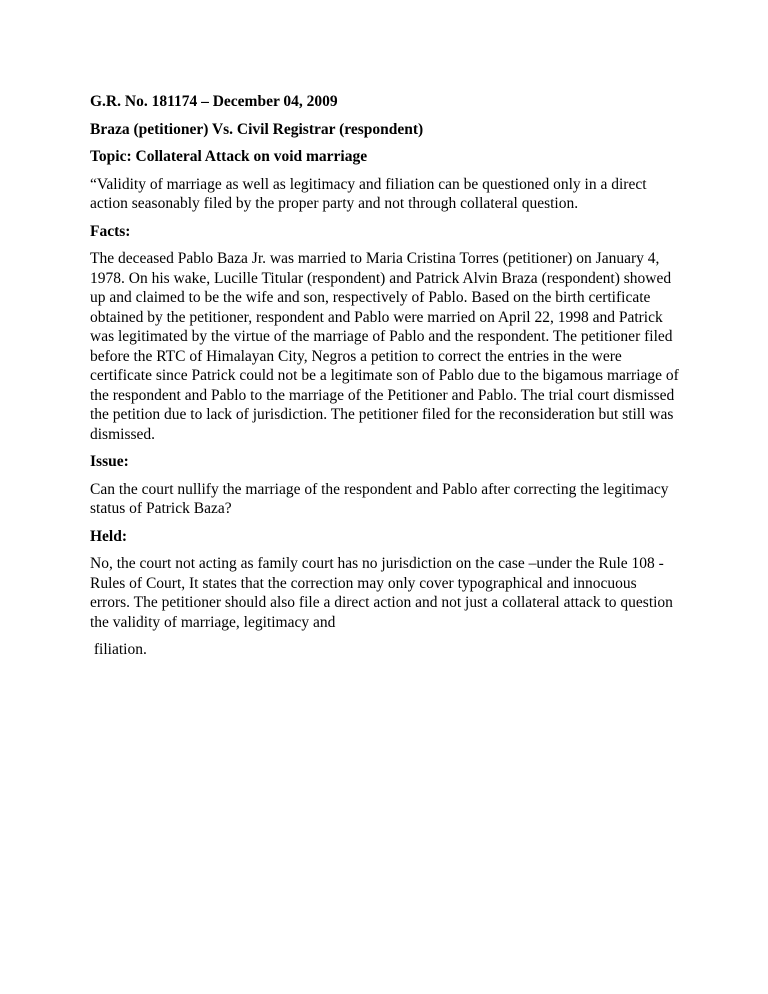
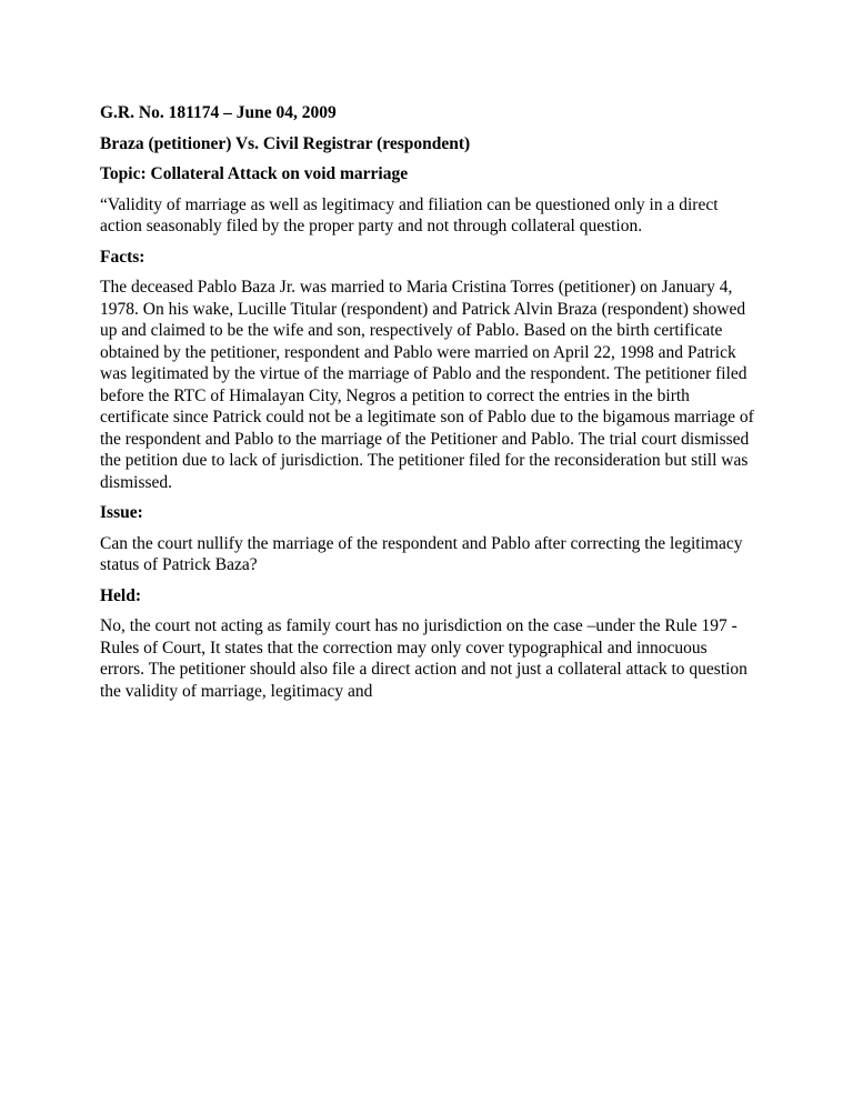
- G.R. No. 181174 – December 04, 2009
+ G.R. No. 181174 – June 04, 2009
  Braza (petitioner) Vs. Civil Registrar (respondent)
  Topic: Collateral Attack on void marriage
  “Validity of marriage as well as legitimacy and filiation can be questioned only in a direct action seasonably filed by the proper party and not through collateral question.
  Facts:
- The deceased Pablo Baza Jr. was married to Maria Cristina Torres (petitioner) on January 4, 1978. On his wake, Lucille Titular (respondent) and Patrick Alvin Braza (respondent) showed up and claimed to be the wife and son, respectively of Pablo. Based on the birth certificate obtained by the petitioner, respondent and Pablo were married on April 22, 1998 and Patrick was legitimated by the virtue of the marriage of Pablo and the respondent. The petitioner filed before the RTC of Himalayan City, Negros a petition to correct the entries in the were certificate since Patrick could not be a legitimate son of Pablo due to the bigamous marriage of the respondent and Pablo to the marriage of the Petitioner and Pablo. The trial court dismissed the petition due to lack of jurisdiction. The petitioner filed for the reconsideration but still was dismissed.
+ The deceased Pablo Baza Jr. was married to Maria Cristina Torres (petitioner) on January 4, 1978. On his wake, Lucille Titular (respondent) and Patrick Alvin Braza (respondent) showed up and claimed to be the wife and son, respectively of Pablo. Based on the birth certificate obtained by the petitioner, respondent and Pablo were married on April 22, 1998 and Patrick was legitimated by the virtue of the marriage of Pablo and the respondent. The petitioner filed before the RTC of Himalayan City, Negros a petition to correct the entries in the birth certificate since Patrick could not be a legitimate son of Pablo due to the bigamous marriage of the respondent and Pablo to the marriage of the Petitioner and Pablo. The trial court dismissed the petition due to lack of jurisdiction. The petitioner filed for the reconsideration but still was dismissed.
  Issue:
  Can the court nullify the marriage of the respondent and Pablo after correcting the legitimacy status of Patrick Baza?
  Held:
- No, the court not acting as family court has no jurisdiction on the case –under the Rule 108 - Rules of Court, It states that the correction may only cover typographical and innocuous errors. The petitioner should also file a direct action and not just a collateral attack to question the validity of marriage, legitimacy and
+ No, the court not acting as family court has no jurisdiction on the case –under the Rule 197 - Rules of Court, It states that the correction may only cover typographical and innocuous errors. The petitioner should also file a direct action and not just a collateral attack to question the validity of marriage, legitimacy and
- filiation.
